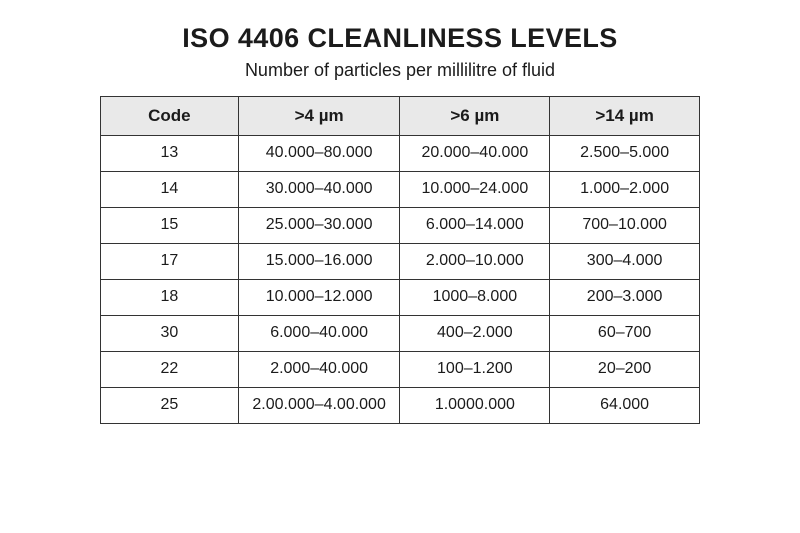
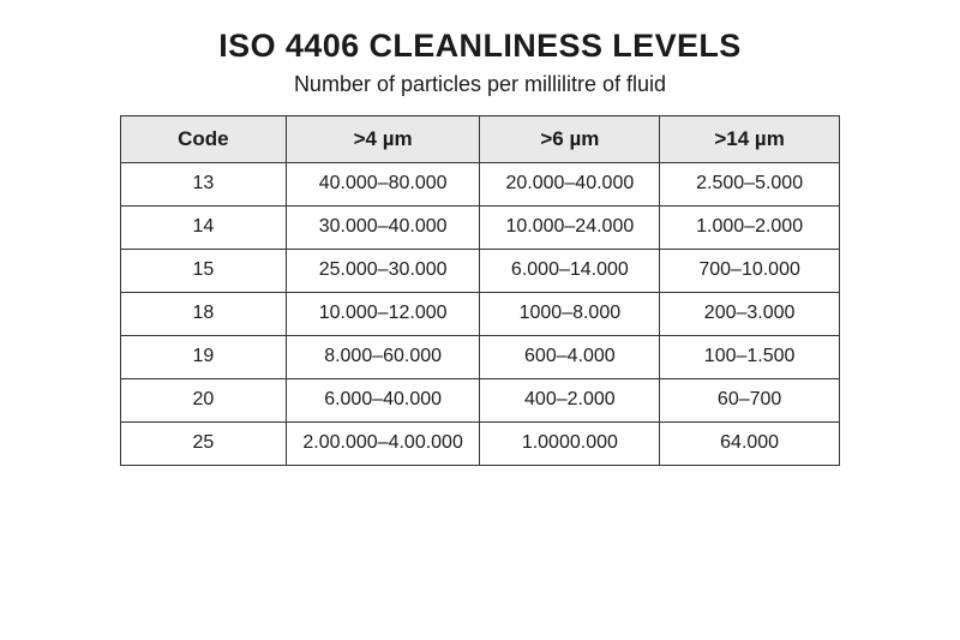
  ISO 4406 CLEANLINESS LEVELS
  Number of particles per millilitre of fluid
  Code	>4 µm	>6 µm	>14 µm
  13	40.000–80.000	20.000–40.000	2.500–5.000
  14	30.000–40.000	10.000–24.000	1.000–2.000
  15	25.000–30.000	6.000–14.000	700–10.000
- 17	15.000–16.000	2.000–10.000	300–4.000
  18	10.000–12.000	1000–8.000	200–3.000
+ 19	8.000–60.000	600–4.000	100–1.500
- 30	6.000–40.000	400–2.000	60–700
+ 20	6.000–40.000	400–2.000	60–700
- 22	2.000–40.000	100–1.200	20–200
  25	2.00.000–4.00.000	1.0000.000	64.000
